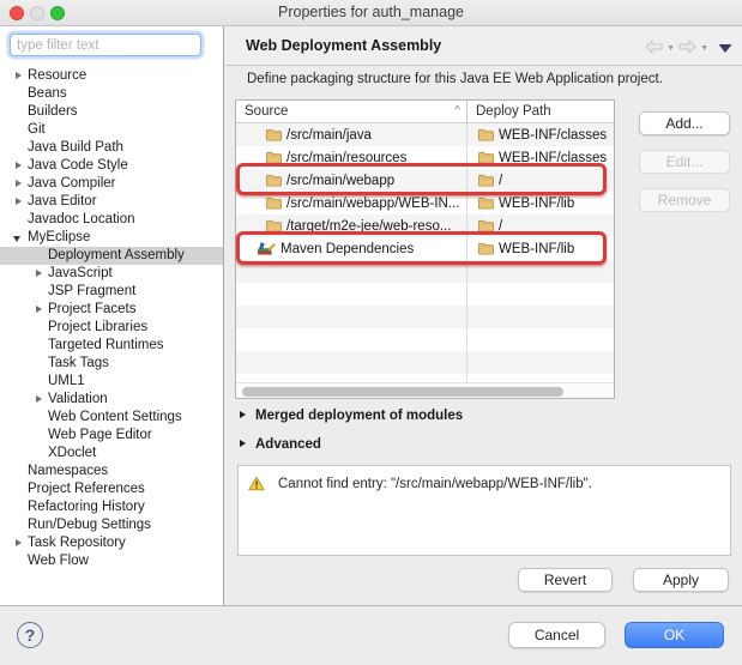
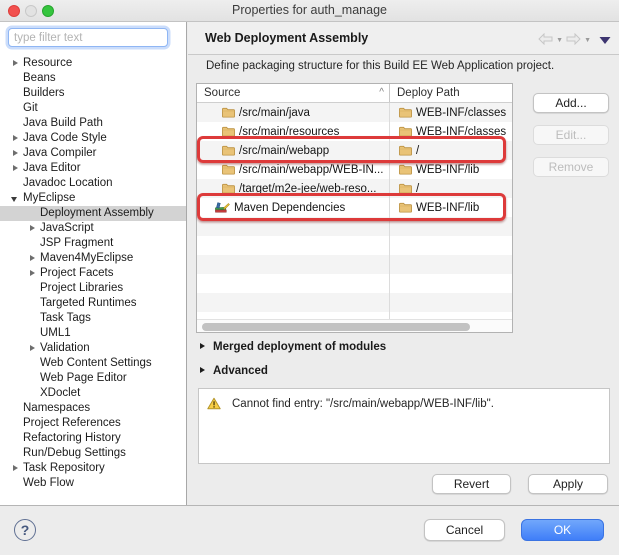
  Properties for auth_manage
  type filter text
  Resource
  Beans
  Builders
  Git
  Java Build Path
  Java Code Style
  Java Compiler
  Java Editor
  Javadoc Location
  MyEclipse
  Deployment Assembly
  JavaScript
  JSP Fragment
+ Maven4MyEclipse
  Project Facets
  Project Libraries
  Targeted Runtimes
  Task Tags
  UML1
  Validation
  Web Content Settings
  Web Page Editor
  XDoclet
  Namespaces
  Project References
  Refactoring History
  Run/Debug Settings
  Task Repository
  Web Flow
  Web Deployment Assembly
- Define packaging structure for this Java EE Web Application project.
+ Define packaging structure for this Build EE Web Application project.
  Source
  ^
  Deploy Path
  /src/main/java
  WEB-INF/classes
  /src/main/resources
  WEB-INF/classes
  /src/main/webapp
  /
  /src/main/webapp/WEB-IN...
  WEB-INF/lib
  /target/m2e-jee/web-reso...
  /
  Maven Dependencies
  WEB-INF/lib
  Add...
  Edit...
  Remove
  Merged deployment of modules
  Advanced
  Cannot find entry: "/src/main/webapp/WEB-INF/lib".
  Revert
  Apply
  ?
  Cancel
  OK
